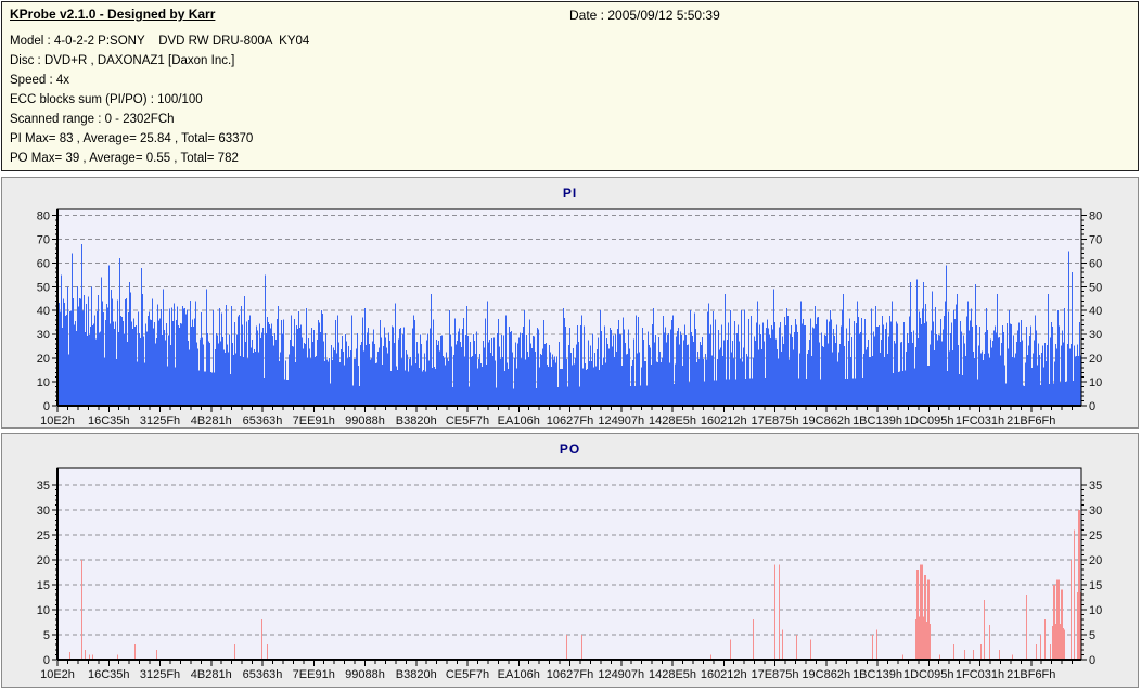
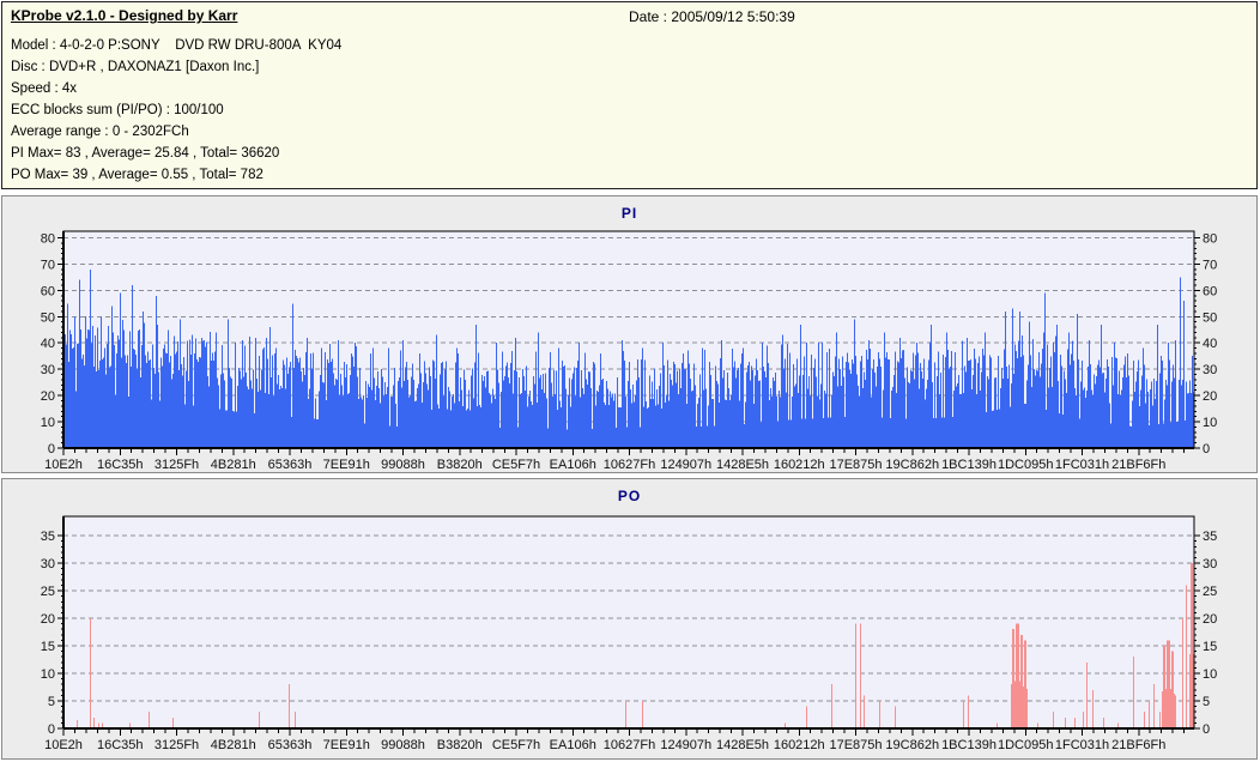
  KProbe v2.1.0 - Designed by Karr
  Date : 2005/09/12 5:50:39
- Model : 4-0-2-2 P:SONY DVD RW DRU-800A KY04
+ Model : 4-0-2-0 P:SONY DVD RW DRU-800A KY04
  Disc : DVD+R , DAXONAZ1 [Daxon Inc.]
  Speed : 4x
  ECC blocks sum (PI/PO) : 100/100
- Scanned range : 0 - 2302FCh
+ Average range : 0 - 2302FCh
- PI Max= 83 , Average= 25.84 , Total= 63370
+ PI Max= 83 , Average= 25.84 , Total= 36620
  PO Max= 39 , Average= 0.55 , Total= 782
  PI
  0
  0
  10
  10
  20
  20
  30
  30
  40
  40
  50
  50
  60
  60
  70
  70
  80
  80
  10E2h
  16C35h
  3125Fh
  4B281h
  65363h
  7EE91h
  99088h
  B3820h
  CE5F7h
  EA106h
  10627Fh
  124907h
  1428E5h
  160212h
  17E875h
  19C862h
  1BC139h
  1DC095h
  1FC031h
  21BF6Fh
  PO
  0
  0
  5
  5
  10
  10
  15
  15
  20
  20
  25
  25
  30
  30
  35
  35
  10E2h
  16C35h
  3125Fh
  4B281h
  65363h
  7EE91h
  99088h
  B3820h
  CE5F7h
  EA106h
  10627Fh
  124907h
  1428E5h
  160212h
  17E875h
  19C862h
  1BC139h
  1DC095h
  1FC031h
  21BF6Fh
